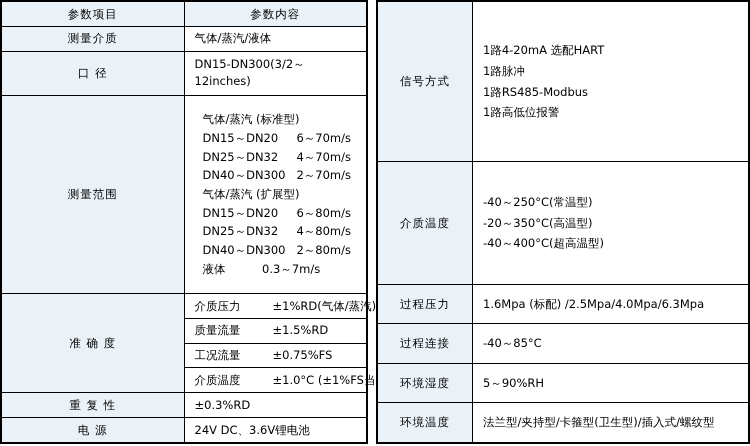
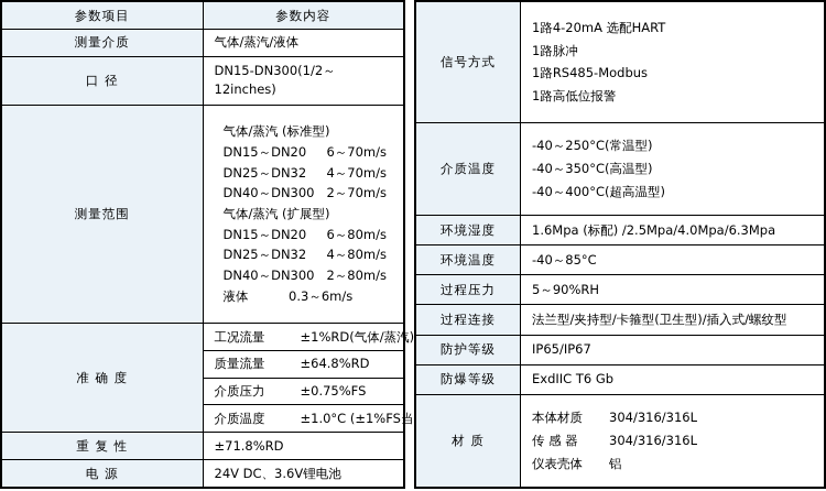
  参数项目	参数内容
  测量介质	气体/蒸汽/液体
- 口 径	DN15-DN300(3/2～12inches)
+ 口 径	DN15-DN300(1/2～12inches)
- 测量范围	气体/蒸汽 (标准型) DN15～DN20 6～70m/s DN25～DN32 4～70m/s DN40～DN300 2～70m/s 气体/蒸汽 (扩展型) DN15～DN20 6～80m/s DN25～DN32 4～80m/s DN40～DN300 2～80m/s 液体 0.3～7m/s
+ 测量范围	气体/蒸汽 (标准型) DN15～DN20 6～70m/s DN25～DN32 4～70m/s DN40～DN300 2～70m/s 气体/蒸汽 (扩展型) DN15～DN20 6～80m/s DN25～DN32 4～80m/s DN40～DN300 2～80m/s 液体 0.3～6m/s
- 准 确 度	介质压力 ±1%RD(气体/蒸汽)
+ 准 确 度	工况流量 ±1%RD(气体/蒸汽)
- 质量流量 ±1.5%RD
+ 质量流量 ±64.8%RD
- 工况流量 ±0.75%FS
+ 介质压力 ±0.75%FS
- 重 复 性	±0.3%RD
+ 重 复 性	±71.8%RD
  电 源	24V DC、3.6V锂电池
  信号方式	1路4-20mA 选配HART 1路脉冲 1路RS485-Modbus 1路高低位报警
- 介质温度	-40～250°C(常温型) -20～350°C(高温型) -40～400°C(超高温型)
+ 介质温度	-40～250°C(常温型) -40～350°C(高温型) -40～400°C(超高温型)
- 过程压力	1.6Mpa (标配) /2.5Mpa/4.0Mpa/6.3Mpa
+ 环境湿度	1.6Mpa (标配) /2.5Mpa/4.0Mpa/6.3Mpa
- 过程连接	-40～85°C
+ 环境温度	-40～85°C
- 环境湿度	5～90%RH
+ 过程压力	5～90%RH
- 环境温度	法兰型/夹持型/卡箍型(卫生型)/插入式/螺纹型
+ 过程连接	法兰型/夹持型/卡箍型(卫生型)/插入式/螺纹型
+ 防护等级	IP65/IP67
+ 防爆等级	ExdIIC T6 Gb
+ 材 质	本体材质 304/316/316L 传 感 器 304/316/316L 仪表壳体 铝
